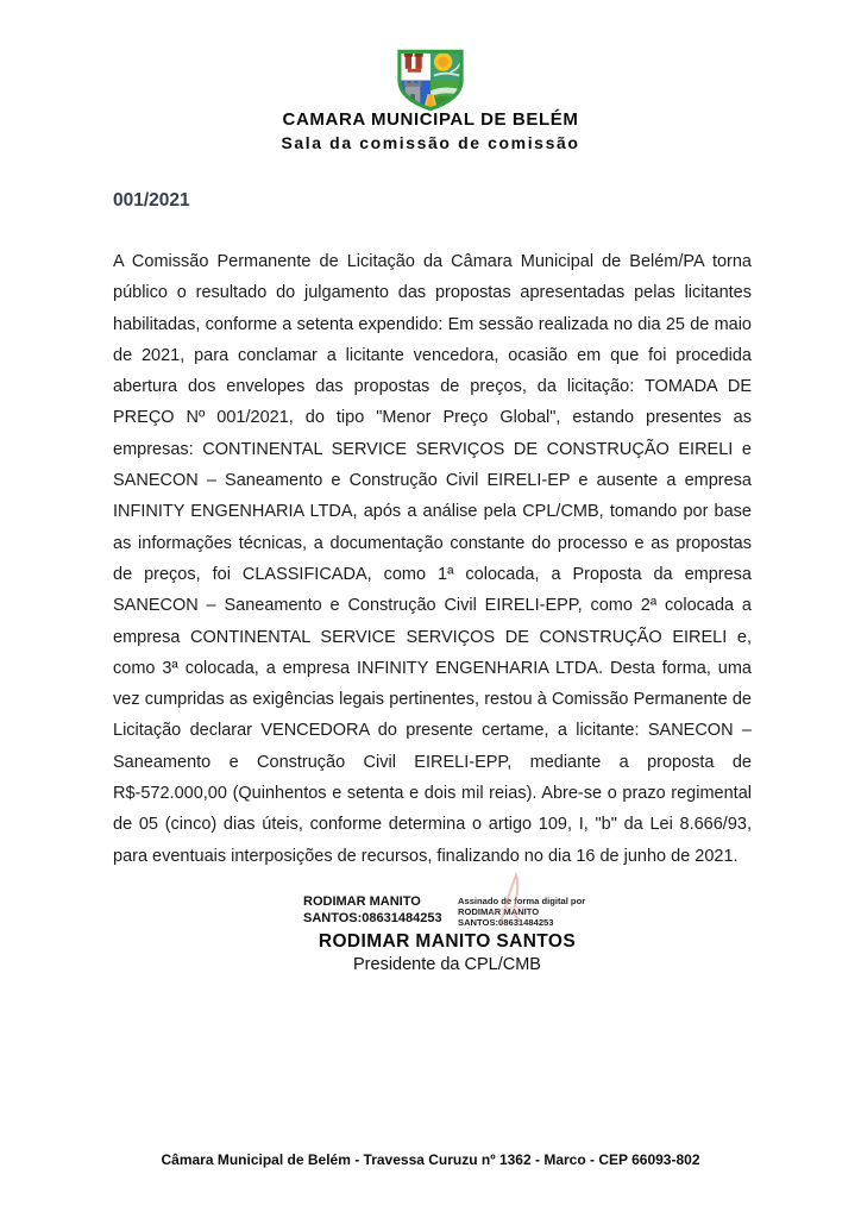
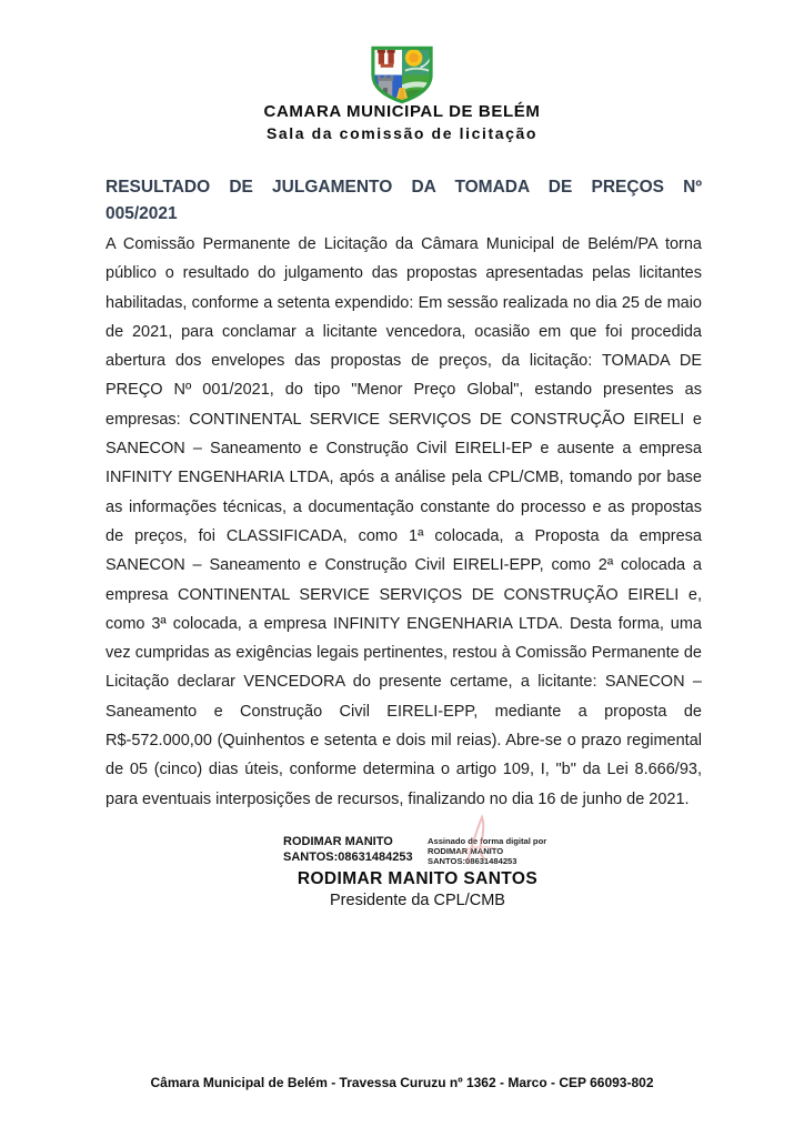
  CAMARA MUNICIPAL DE BELÉM
- Sala da comissão de comissão
+ Sala da comissão de licitação
+ RESULTADO DE JULGAMENTO DA TOMADA DE PREÇOS Nº
- 001/2021
+ 005/2021
  A Comissão Permanente de Licitação da Câmara Municipal de Belém/PA torna público o resultado do julgamento das propostas apresentadas pelas licitantes habilitadas, conforme a setenta expendido: Em sessão realizada no dia 25 de maio de 2021, para conclamar a licitante vencedora, ocasião em que foi procedida abertura dos envelopes das propostas de preços, da licitação: TOMADA DE PREÇO Nº 001/2021, do tipo "Menor Preço Global", estando presentes as empresas: CONTINENTAL SERVICE SERVIÇOS DE CONSTRUÇÃO EIRELI e SANECON – Saneamento e Construção Civil EIRELI-EP e ausente a empresa INFINITY ENGENHARIA LTDA, após a análise pela CPL/CMB, tomando por base as informações técnicas, a documentação constante do processo e as propostas de preços, foi CLASSIFICADA, como 1ª colocada, a Proposta da empresa SANECON – Saneamento e Construção Civil EIRELI-EPP, como 2ª colocada a empresa CONTINENTAL SERVICE SERVIÇOS DE CONSTRUÇÃO EIRELI e, como 3ª colocada, a empresa INFINITY ENGENHARIA LTDA. Desta forma, uma vez cumpridas as exigências legais pertinentes, restou à Comissão Permanente de Licitação declarar VENCEDORA do presente certame, a licitante: SANECON – Saneamento e Construção Civil EIRELI-EPP, mediante a proposta de R$-572.000,00 (Quinhentos e setenta e dois mil reias). Abre-se o prazo regimental de 05 (cinco) dias úteis, conforme determina o artigo 109, I, "b" da Lei 8.666/93, para eventuais interposições de recursos, finalizando no dia 16 de junho de 2021.
  RODIMAR MANITO SANTOS:08631484253
  Assinado de forma digital por RODIMAR MANITO SANTOS:08631484253
  RODIMAR MANITO SANTOS
  Presidente da CPL/CMB
  Câmara Municipal de Belém - Travessa Curuzu nº 1362 - Marco - CEP 66093-802
